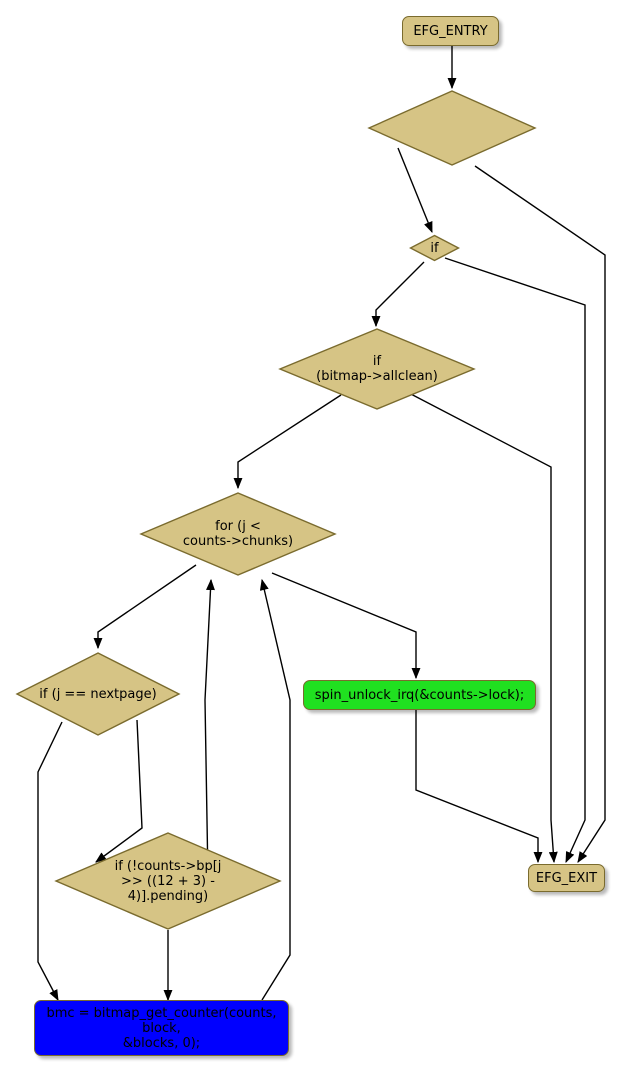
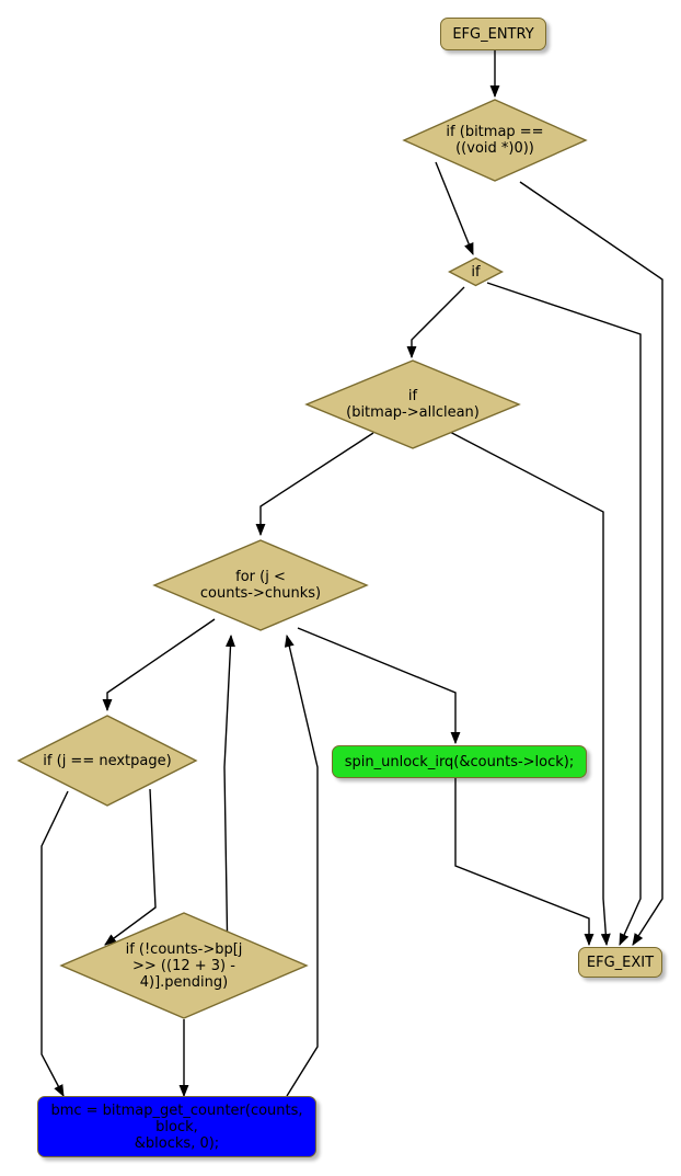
  EFG_ENTRY
+ if (bitmap ==
+ ((void *)0))
  if
  if
  (bitmap->allclean)
  for (j <
  counts->chunks)
  if (j == nextpage)
  if (!counts->bp[j
  >> ((12 + 3) -
  4)].pending)
  spin_unlock_irq(&counts->lock);
  bmc = bitmap_get_counter(counts,
  block,
  &blocks, 0);
  EFG_EXIT
